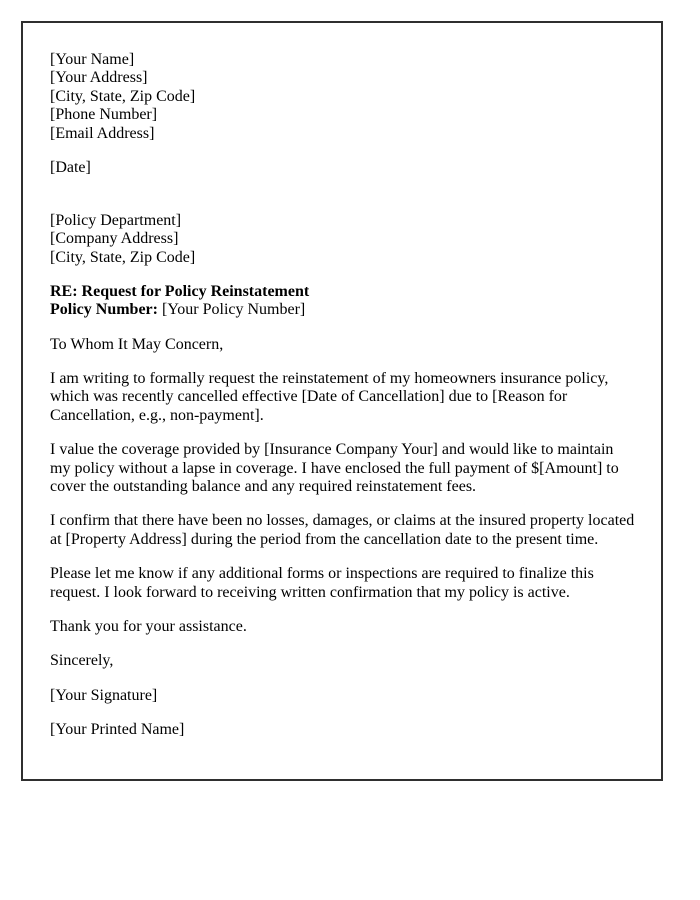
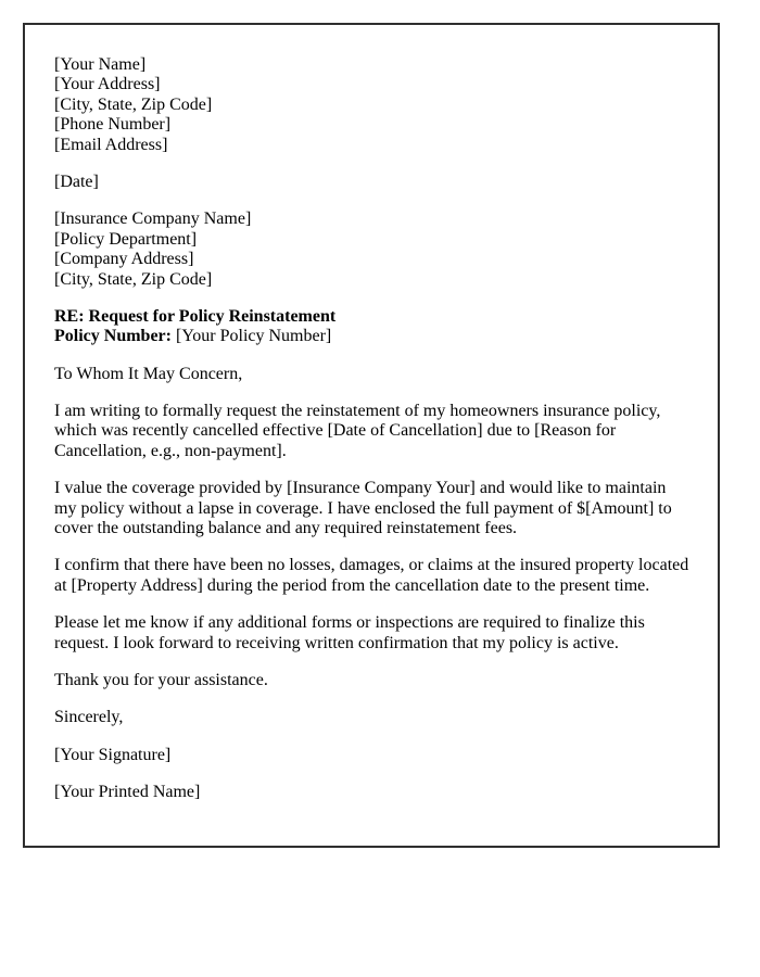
  [Your Name]
  [Your Address]
  [City, State, Zip Code]
  [Phone Number]
  [Email Address]
  [Date]
+ [Insurance Company Name]
  [Policy Department]
  [Company Address]
  [City, State, Zip Code]
  RE: Request for Policy Reinstatement
  Policy Number: [Your Policy Number]
  To Whom It May Concern,
  I am writing to formally request the reinstatement of my homeowners insurance policy, which was recently cancelled effective [Date of Cancellation] due to [Reason for Cancellation, e.g., non-payment].
  I value the coverage provided by [Insurance Company Your] and would like to maintain my policy without a lapse in coverage. I have enclosed the full payment of $[Amount] to cover the outstanding balance and any required reinstatement fees.
  I confirm that there have been no losses, damages, or claims at the insured property located at [Property Address] during the period from the cancellation date to the present time.
  Please let me know if any additional forms or inspections are required to finalize this request. I look forward to receiving written confirmation that my policy is active.
  Thank you for your assistance.
  Sincerely,
  [Your Signature]
  [Your Printed Name]
